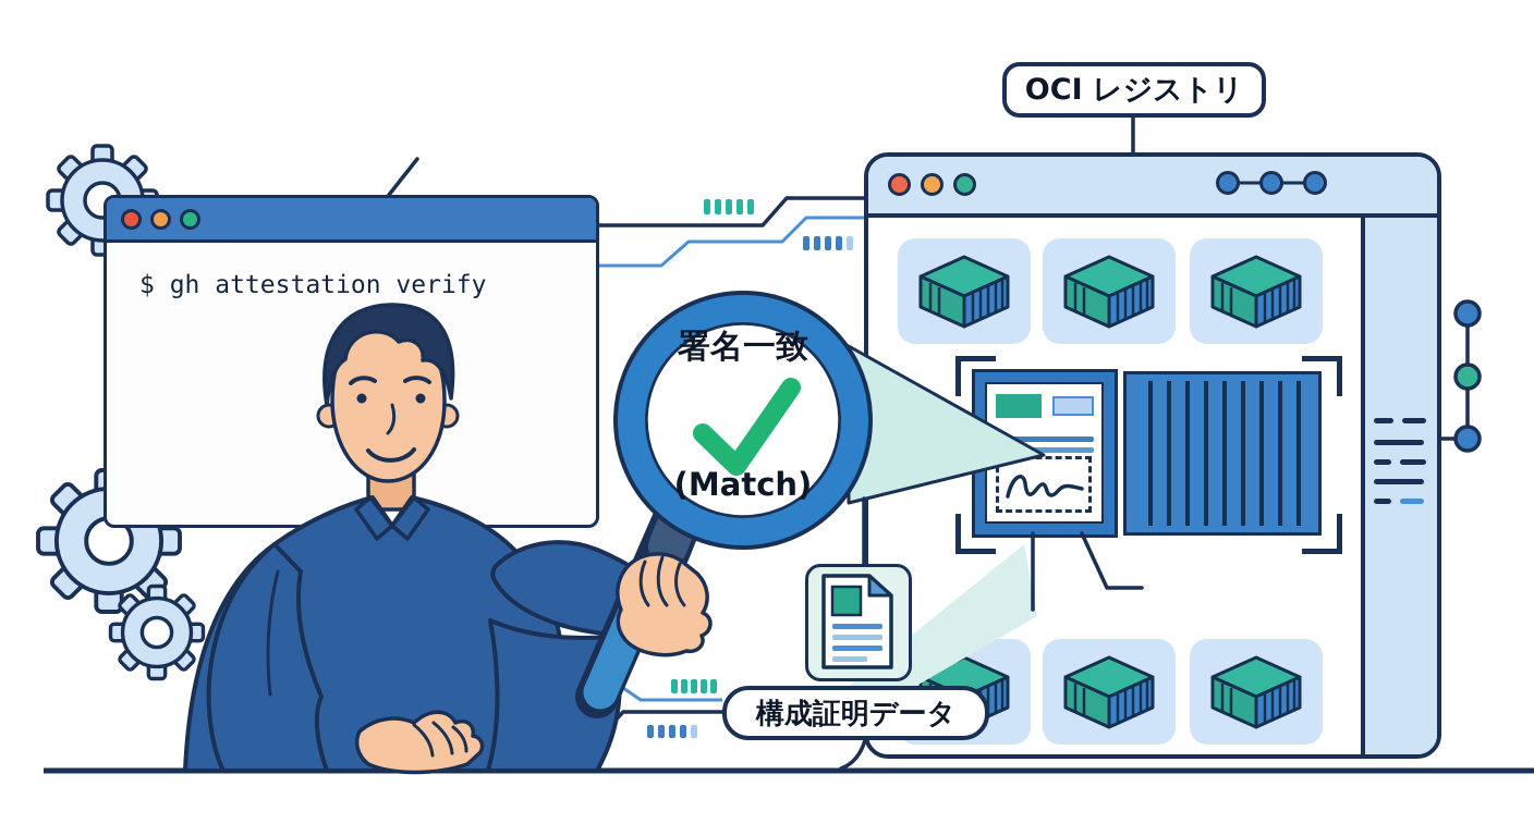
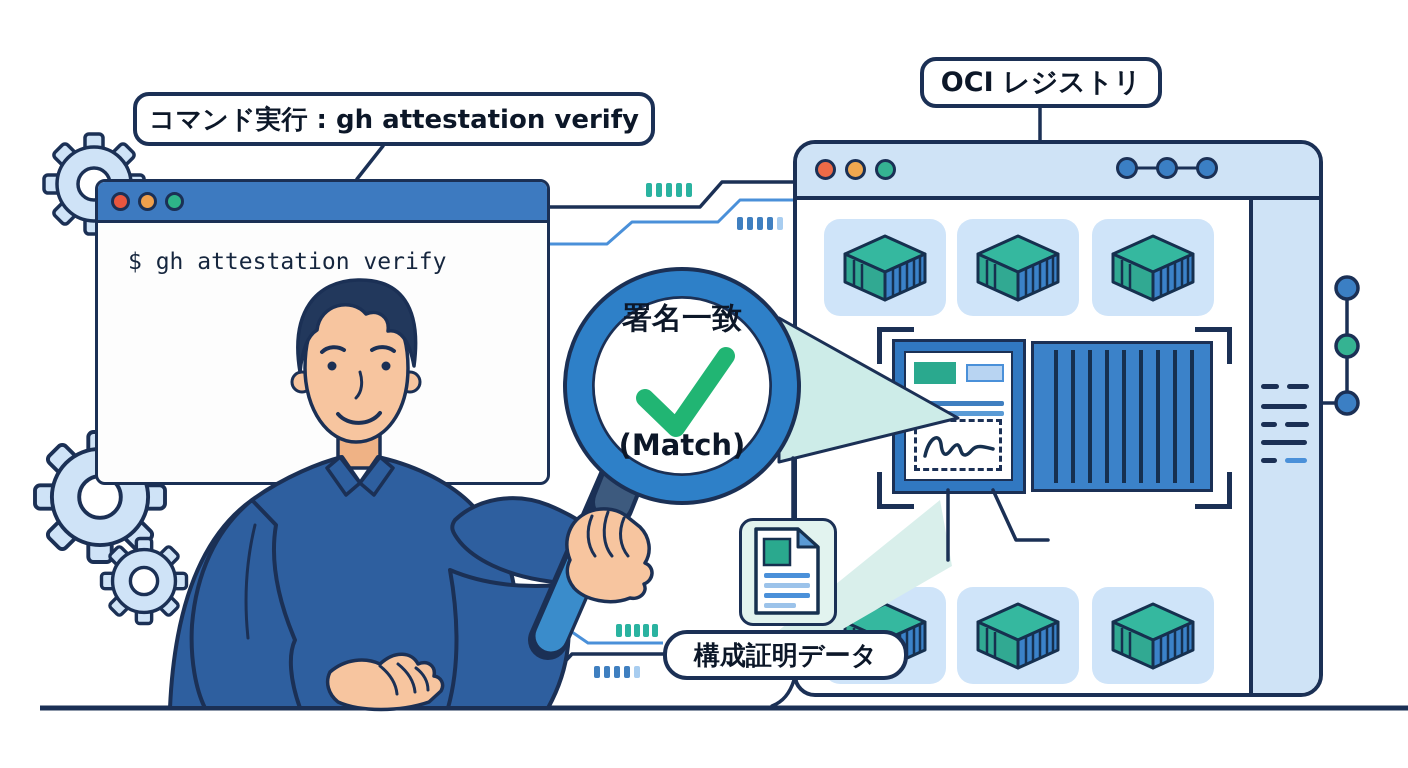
  $ gh attestation verify
  署名一致
  (Match)
+ コマンド実行 : gh attestation verify
  OCI レジストリ
  構成証明データ
